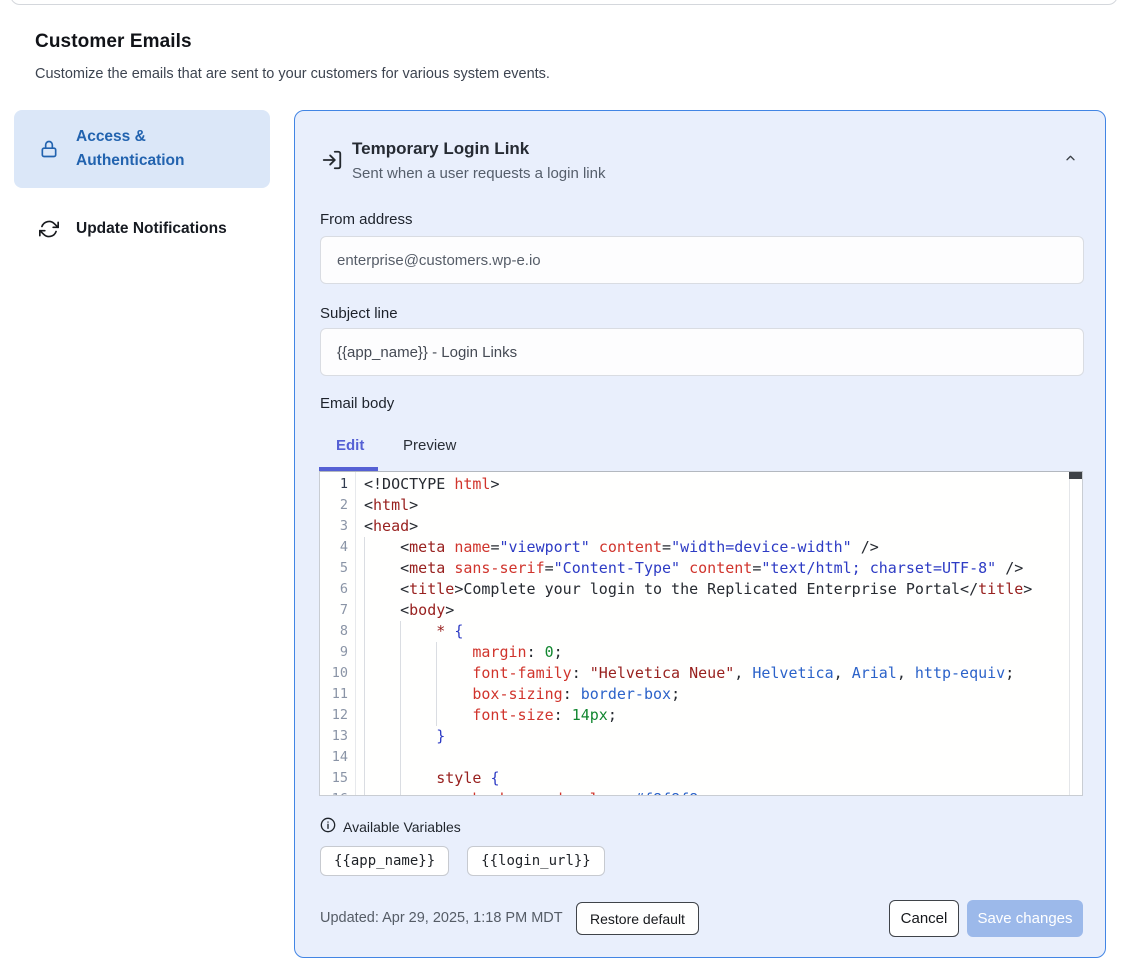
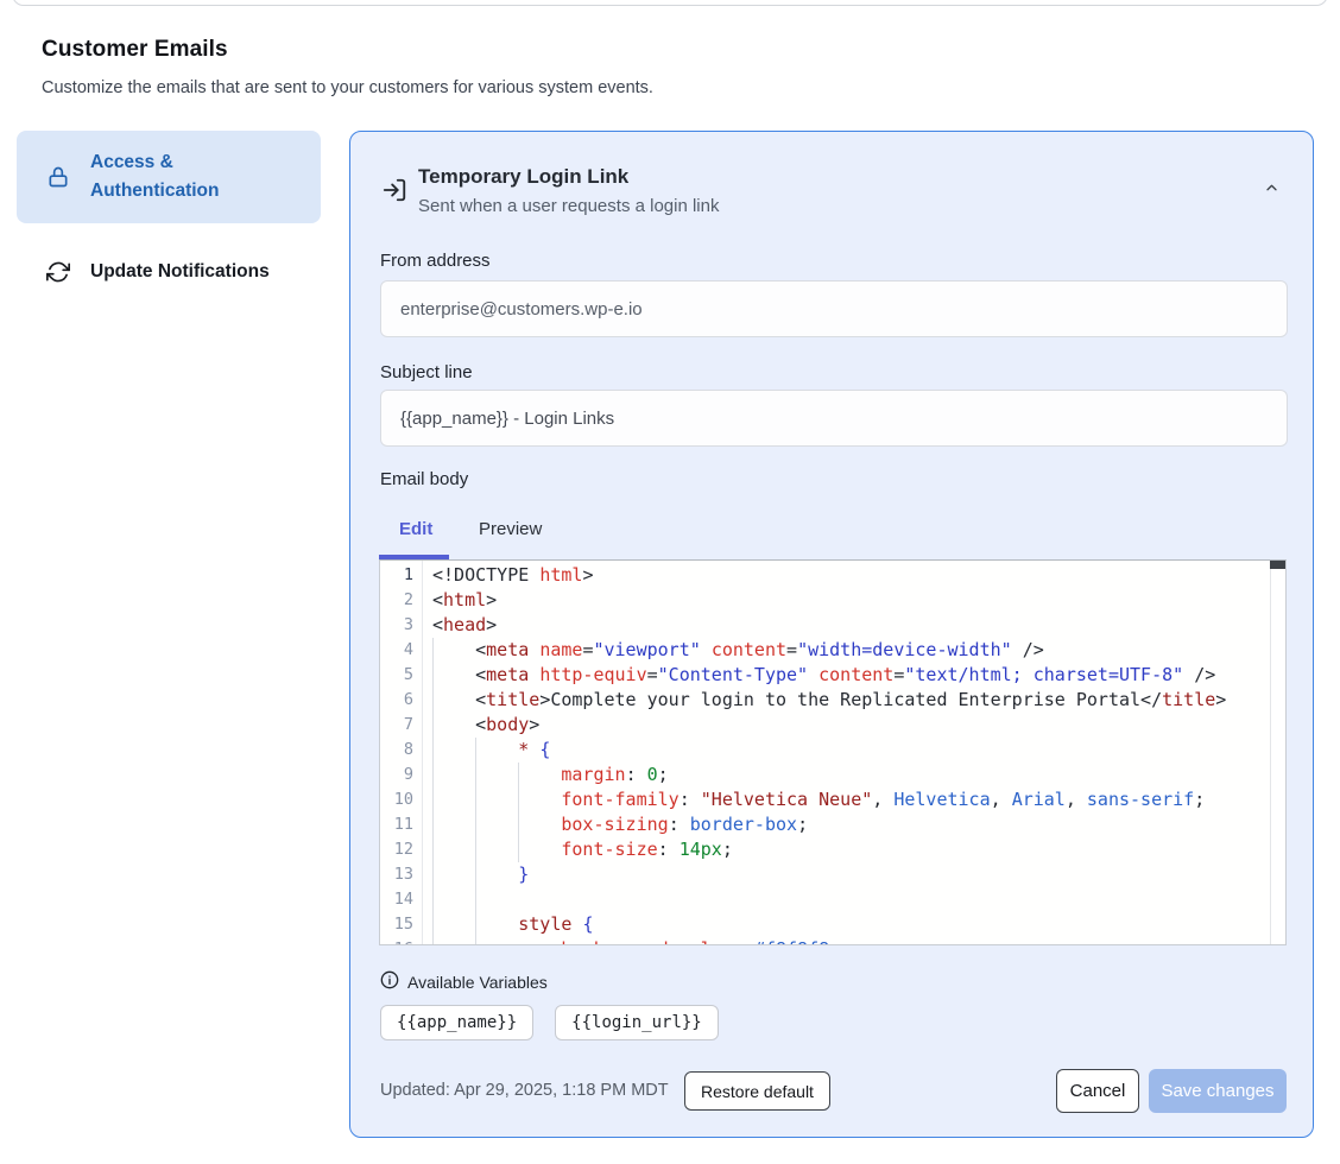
  Customer Emails
  Customize the emails that are sent to your customers for various system events.
  Access & Authentication
  Update Notifications
  Temporary Login Link
  Sent when a user requests a login link
  From address
  enterprise@customers.wp-e.io
  Subject line
  {{app_name}} - Login Links
  Email body
  Edit
  Preview
  1
  <!DOCTYPE html>
  2
  <html>
  3
  <head>
  4
  <meta name="viewport" content="width=device-width" />
  5
- <meta sans-serif="Content-Type" content="text/html; charset=UTF-8" />
+ <meta http-equiv="Content-Type" content="text/html; charset=UTF-8" />
  6
  <title>Complete your login to the Replicated Enterprise Portal</title>
  7
  <body>
  8
  * {
  9
  margin: 0;
  10
- font-family: "Helvetica Neue", Helvetica, Arial, http-equiv;
+ font-family: "Helvetica Neue", Helvetica, Arial, sans-serif;
  11
  box-sizing: border-box;
  12
  font-size: 14px;
  13
  }
  14
  15
  style {
  Available Variables
  {{app_name}}
  {{login_url}}
  Updated: Apr 29, 2025, 1:18 PM MDT
  Restore default
  Cancel
  Save changes
